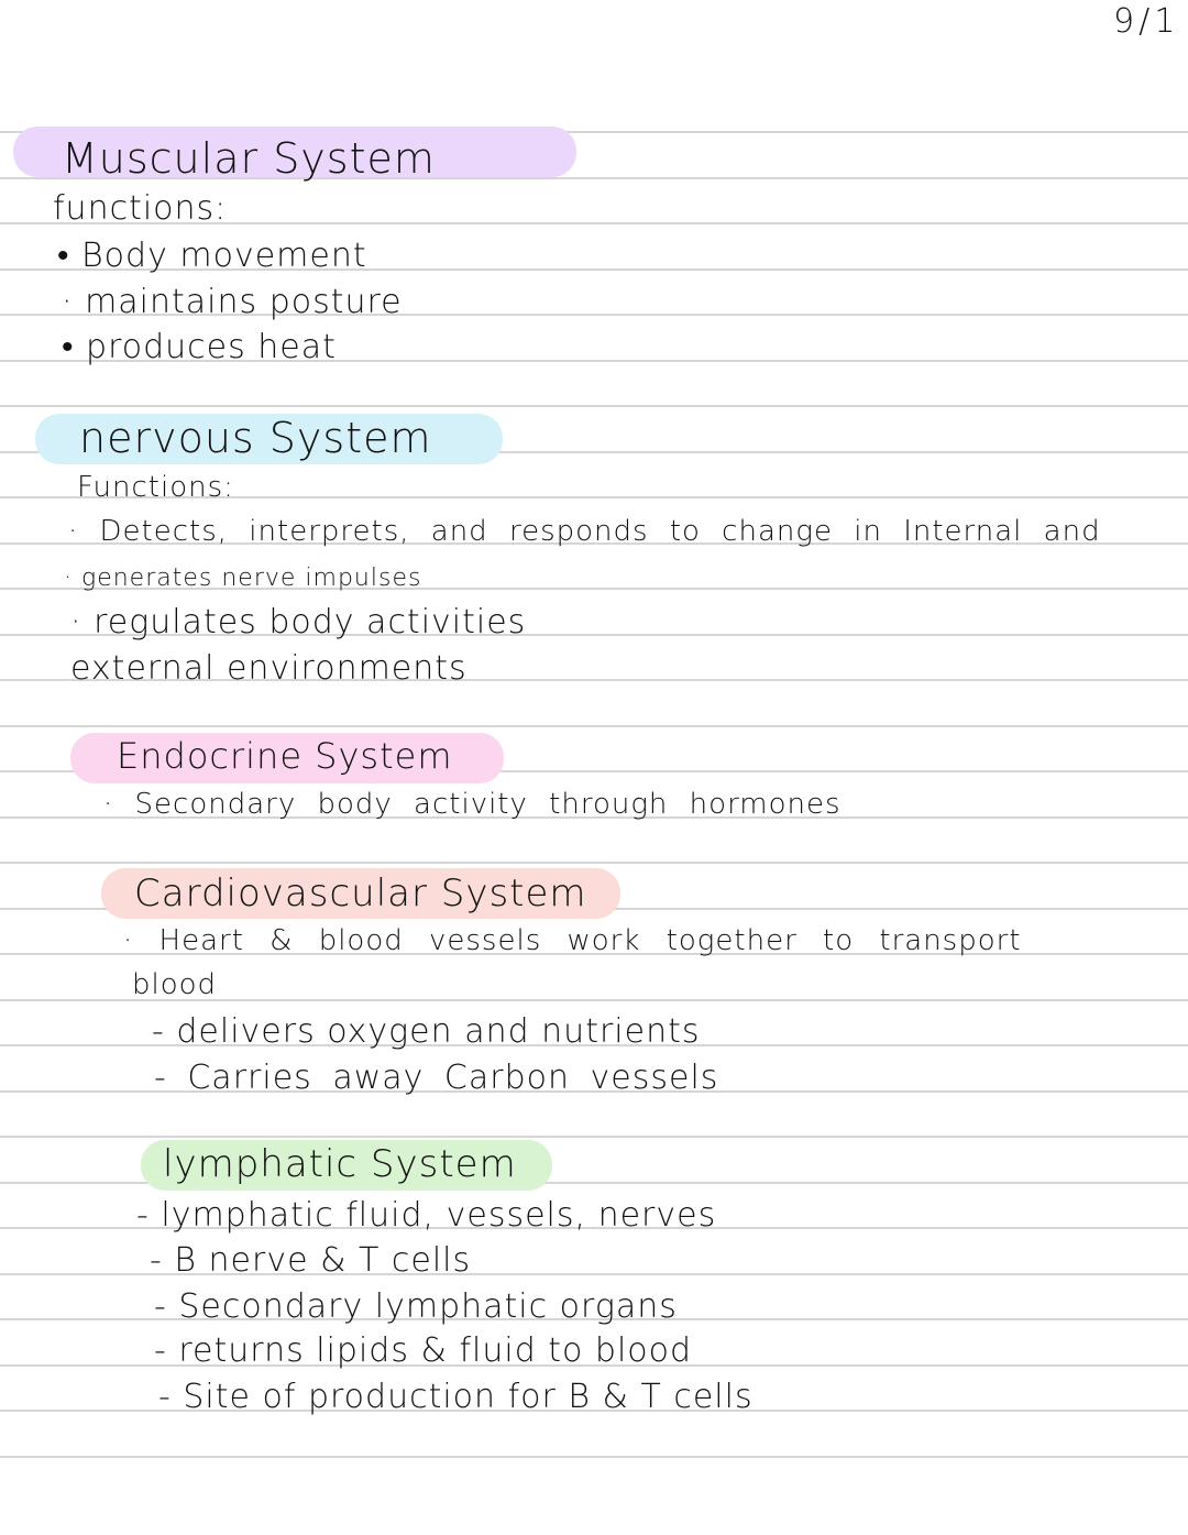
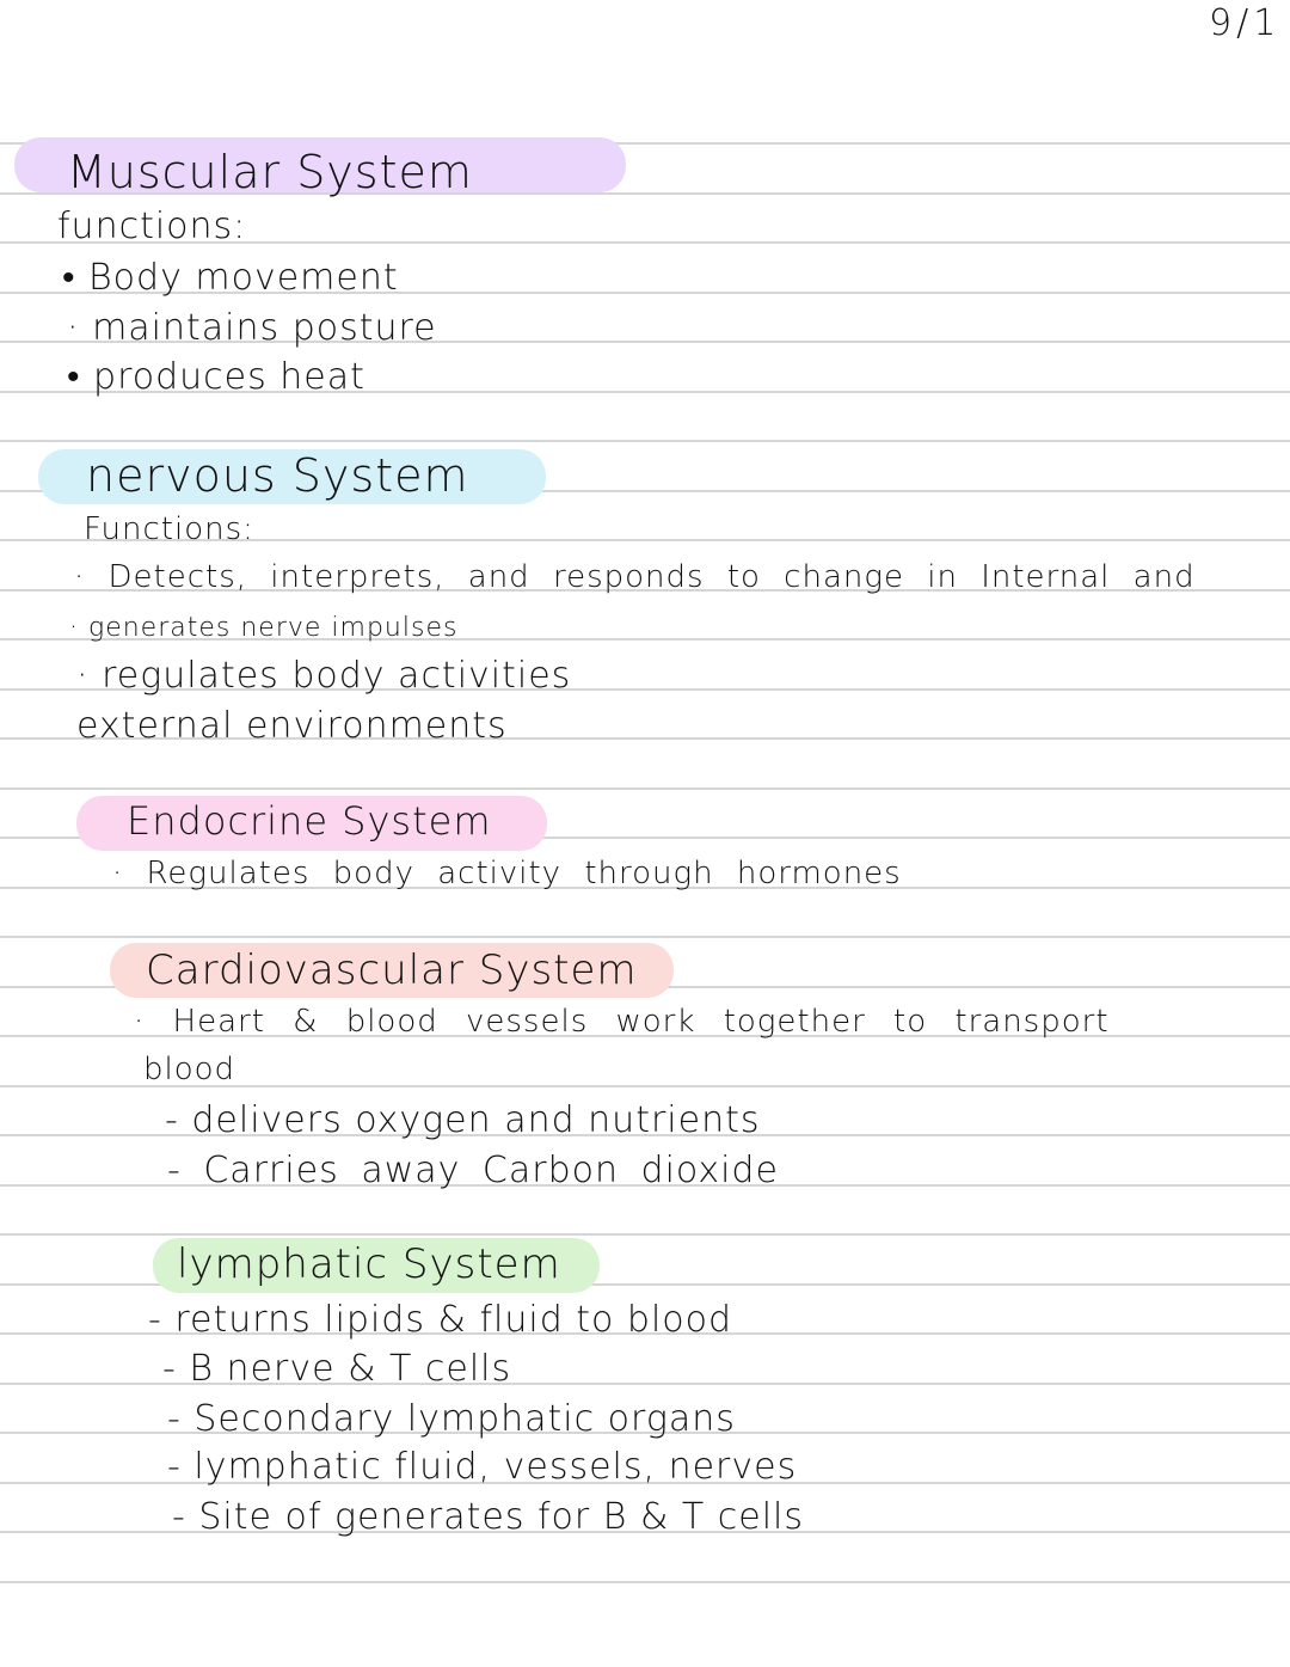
  9/1
  Muscular System
  functions:
  • Body movement
  · maintains posture
  • produces heat
  nervous System
  Functions:
  · Detects, interprets, and responds to change in Internal and
  · generates nerve impulses
  · regulates body activities
  external environments
  Endocrine System
- · Secondary body activity through hormones
+ · Regulates body activity through hormones
  Cardiovascular System
  · Heart & blood vessels work together to transport
  blood
  - delivers oxygen and nutrients
- - Carries away Carbon vessels
+ - Carries away Carbon dioxide
  lymphatic System
- - lymphatic fluid, vessels, nerves
+ - returns lipids & fluid to blood
  - B nerve & T cells
  - Secondary lymphatic organs
- - returns lipids & fluid to blood
+ - lymphatic fluid, vessels, nerves
- - Site of production for B & T cells
+ - Site of generates for B & T cells
